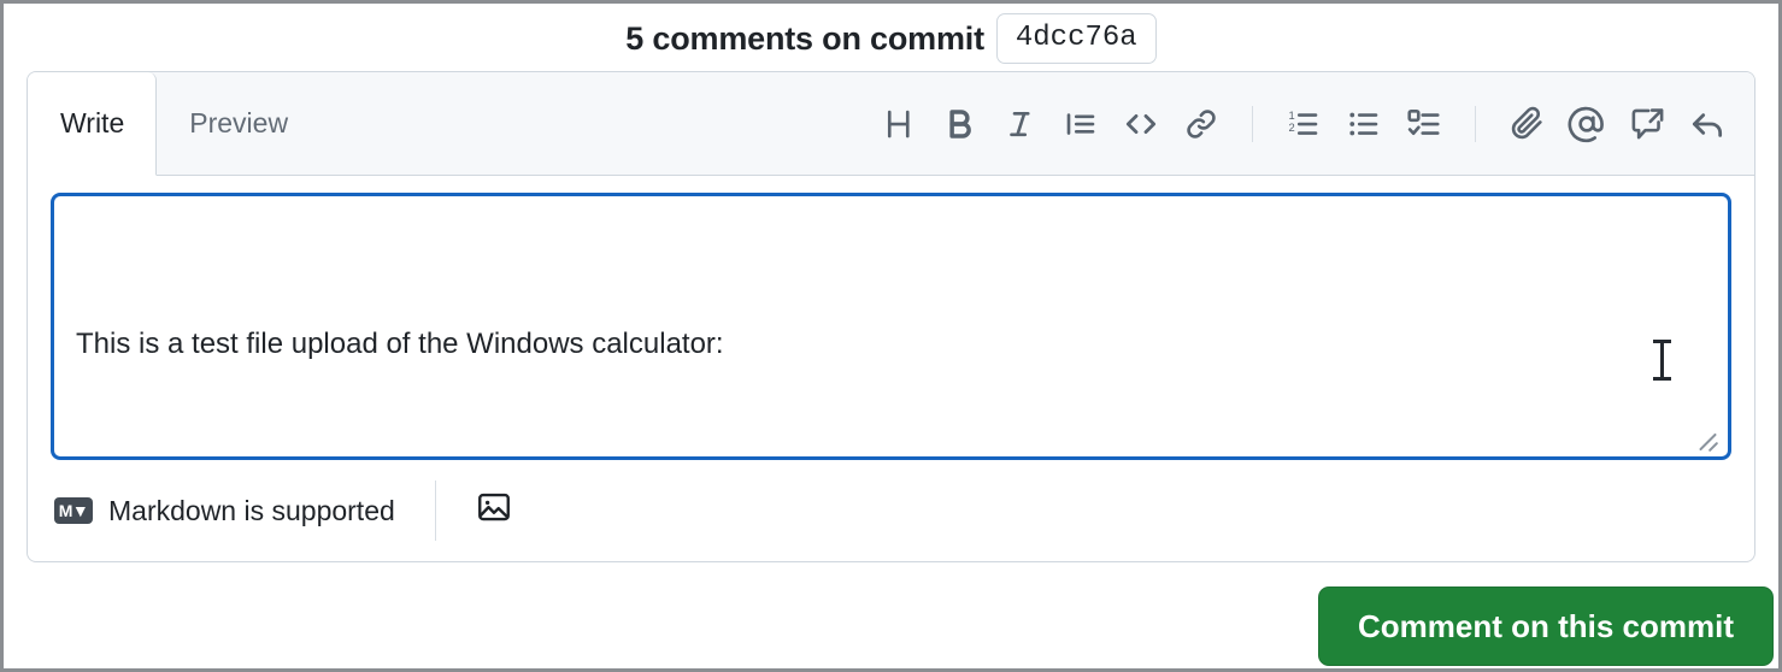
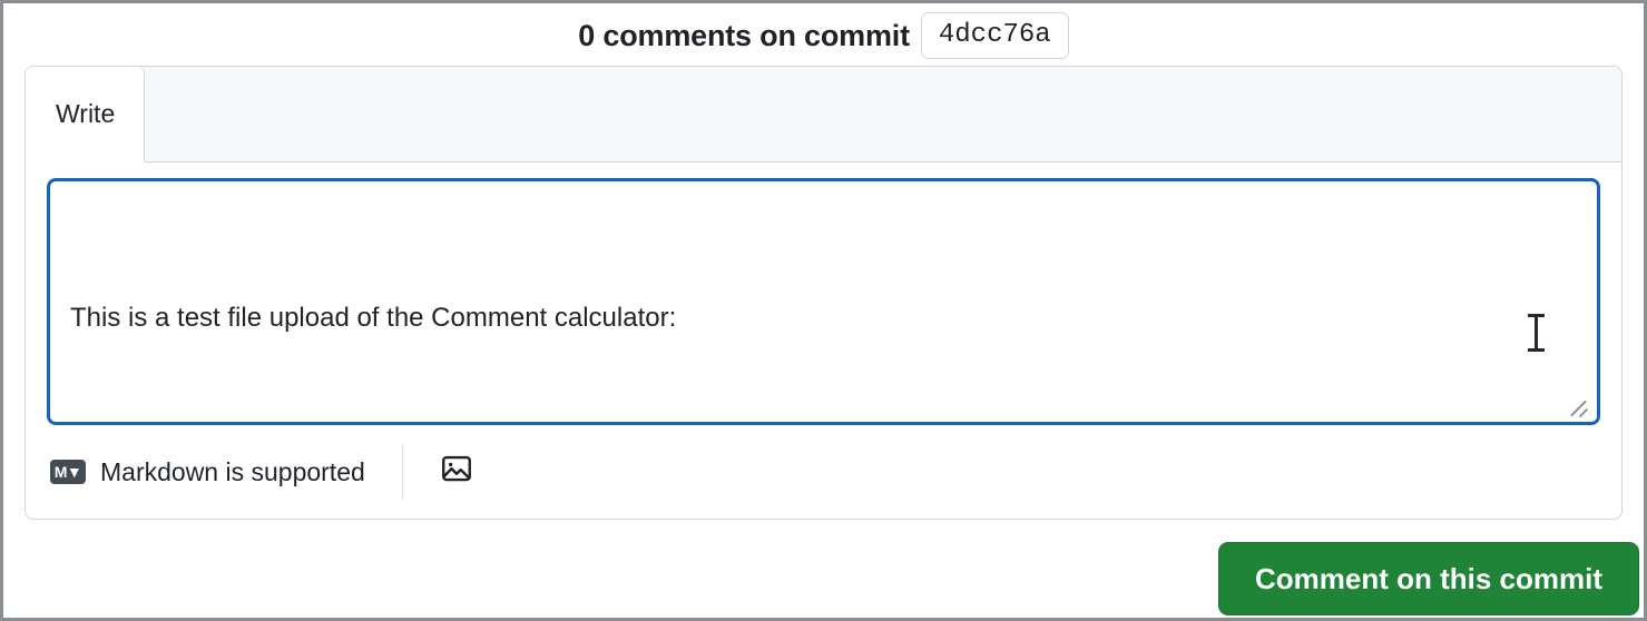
- 5 comments on commit
+ 0 comments on commit
  4dcc76a
  Write
- Preview
- 1
- 2
- This is a test file upload of the Windows calculator:
+ This is a test file upload of the Comment calculator:
  M
  ▼
  Markdown is supported
  Comment on this commit
